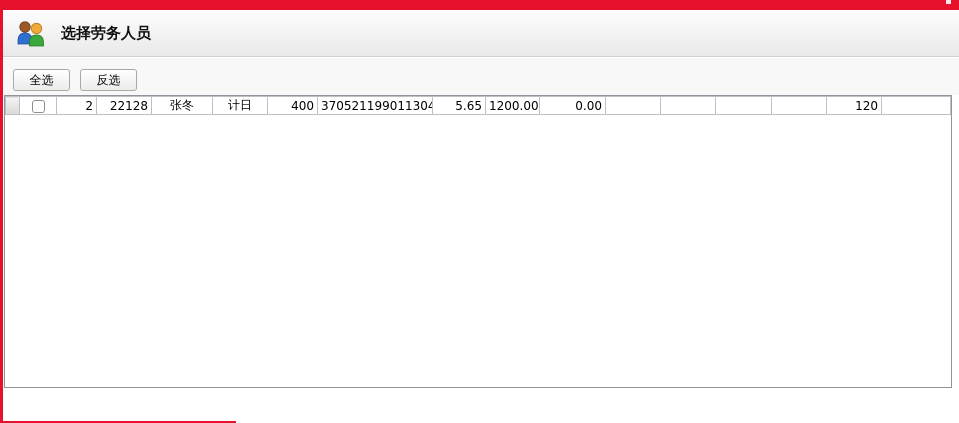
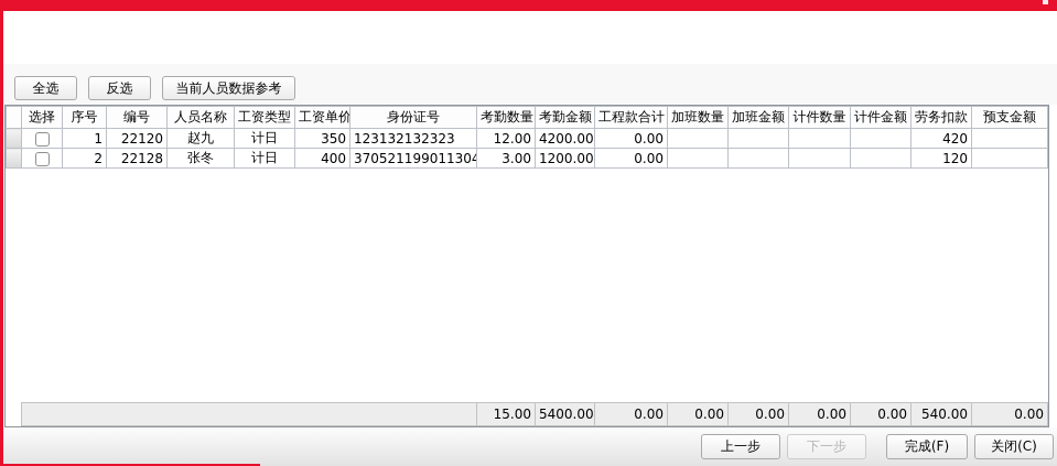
- 选择劳务人员
  全选
  反选
+ 当前人员数据参考
+ 	选择	序号	编号	人员名称	工资类型	工资单价	身份证号	考勤数量	考勤金额	工程款合计	加班数量	加班金额	计件数量	计件金额	劳务扣款	预支金额
+ 		1	22120	赵九	计日	350	123132132323	12.00	4200.00	0.00					420
- 		2	22128	张冬	计日	400	370521199011304	5.65	1200.00	0.00					120
+ 		2	22128	张冬	计日	400	370521199011304	3.00	1200.00	0.00					120
+ 		15.00	5400.00	0.00	0.00	0.00	0.00	0.00	540.00	0.00
+ 上一步
+ 下一步
+ 完成(F)
+ 关闭(C)
